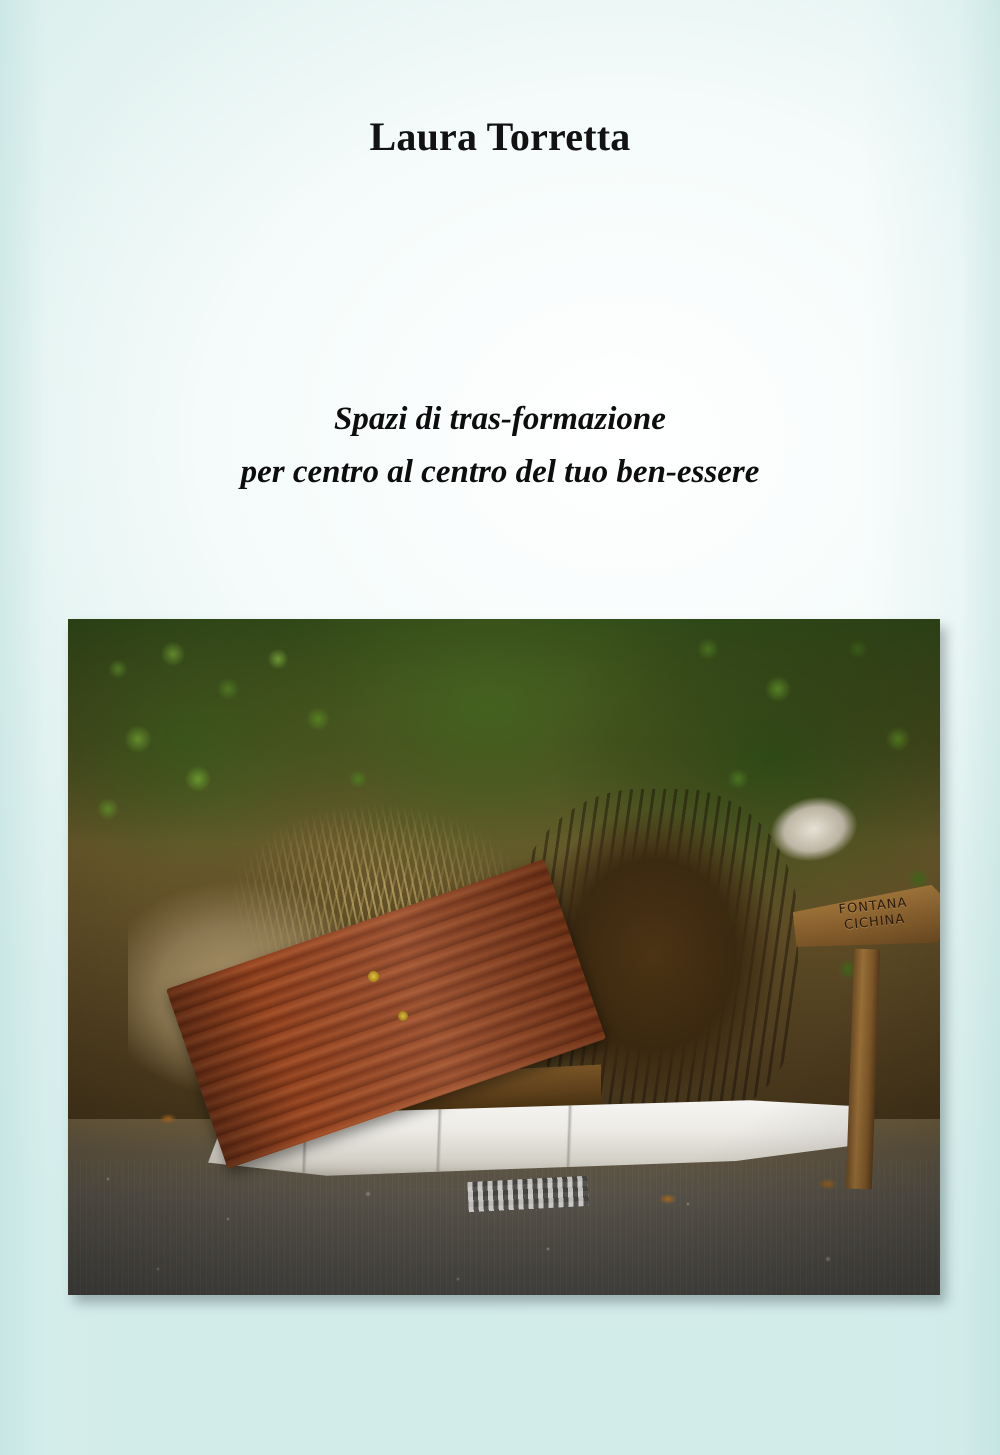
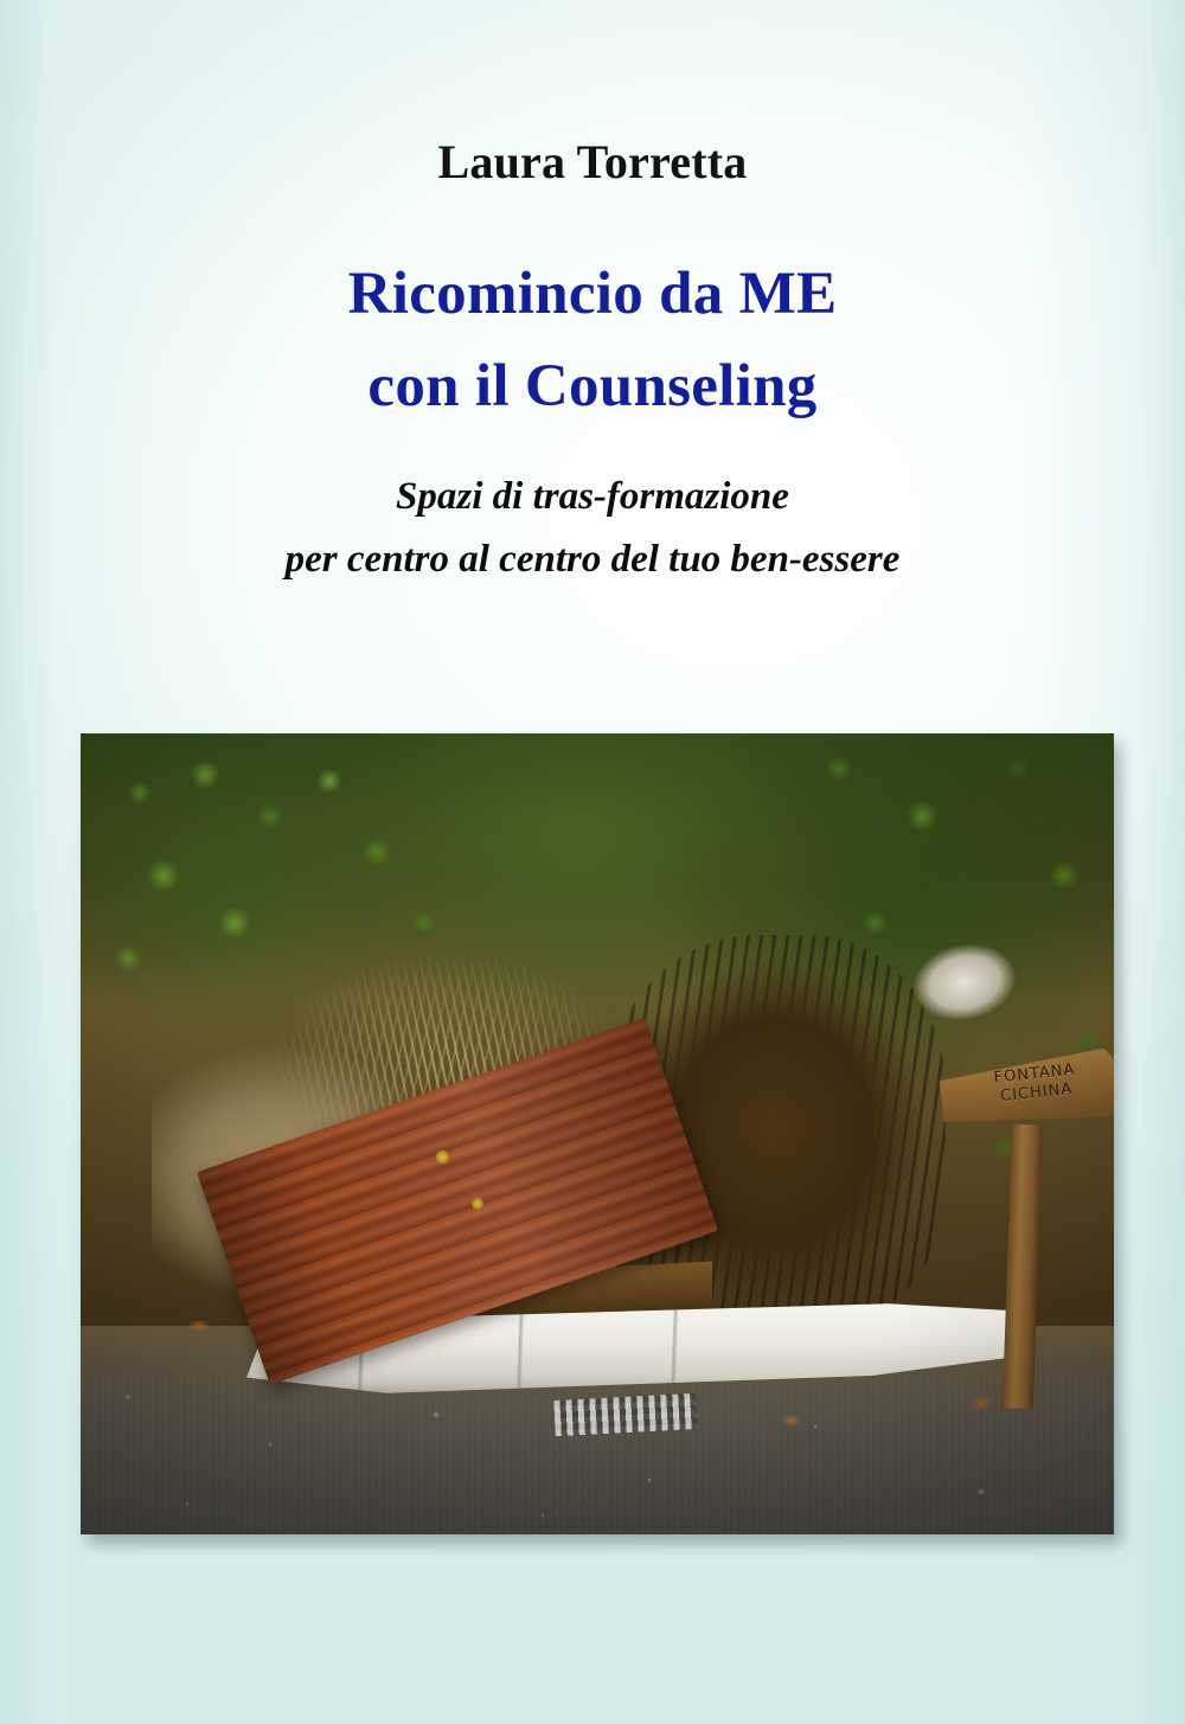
  Laura Torretta
+ Ricomincio da ME
+ con il Counseling
  Spazi di tras-formazione
  per centro al centro del tuo ben-essere
